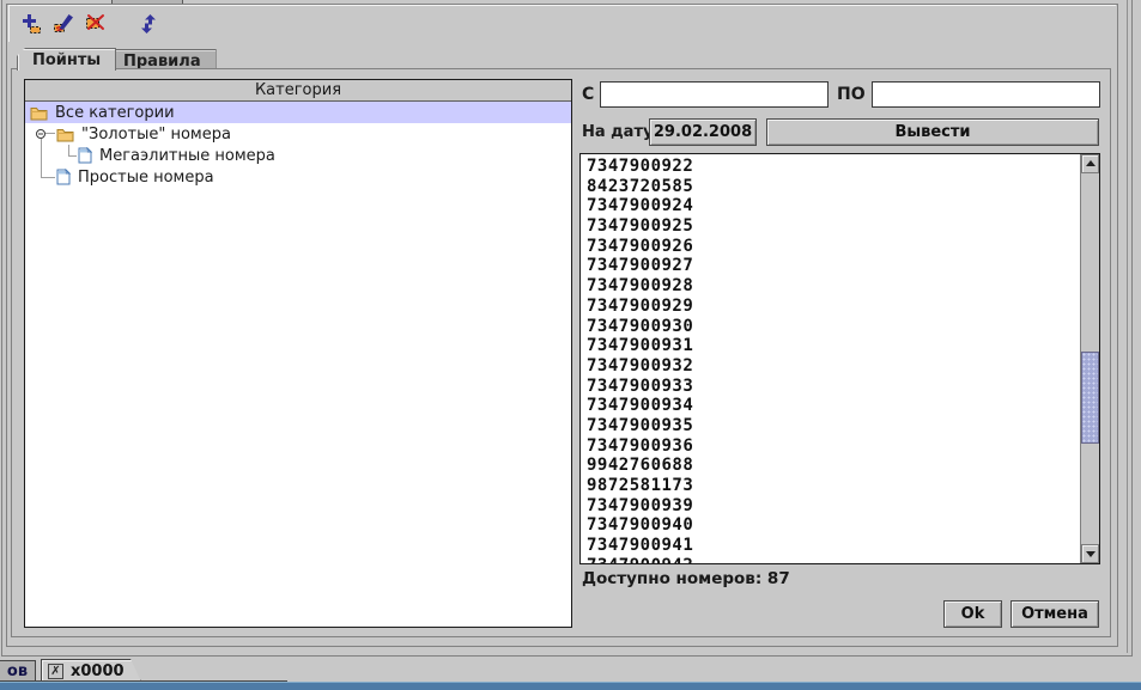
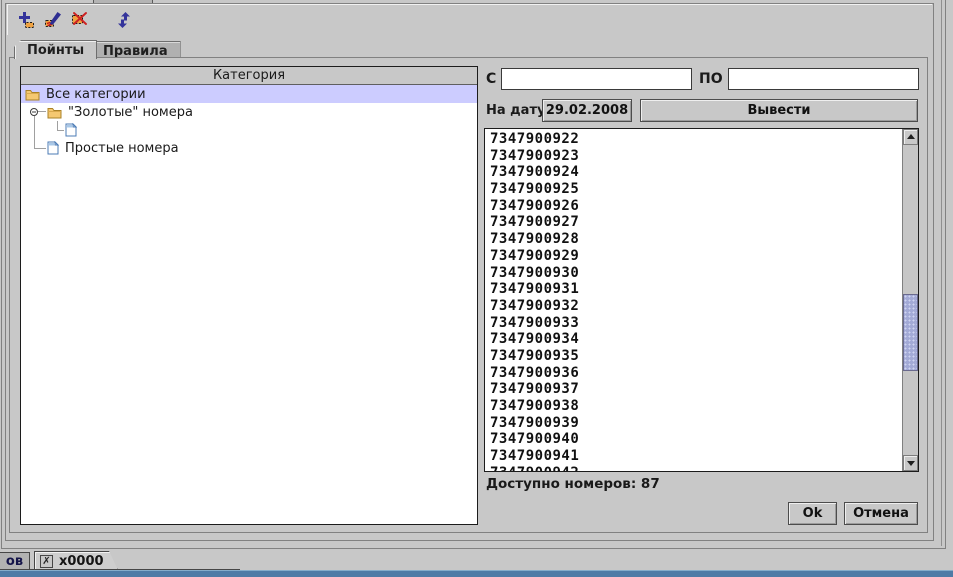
  Пойнты
  Правила
  Категория
  Все категории
  "Золотые" номера
- Мегаэлитные номера
  Простые номера
  С
  ПО
  На дат
  29.02.2008
  Вывести
  7347900922
- 8423720585
+ 7347900923
  7347900924
  7347900925
  7347900926
  7347900927
  7347900928
  7347900929
  7347900930
  7347900931
  7347900932
  7347900933
  7347900934
  7347900935
  7347900936
- 9942760688
+ 7347900937
- 9872581173
+ 7347900938
  7347900939
  7347900940
  7347900941
  Доступно номеров: 87
  Ok
  Отмена
  ов
  ✗
  x0000
